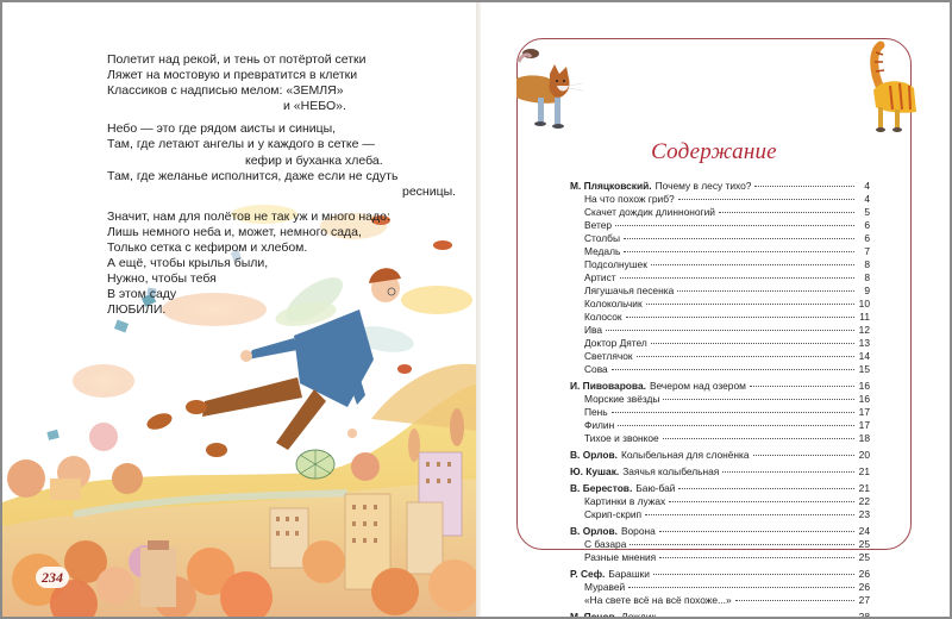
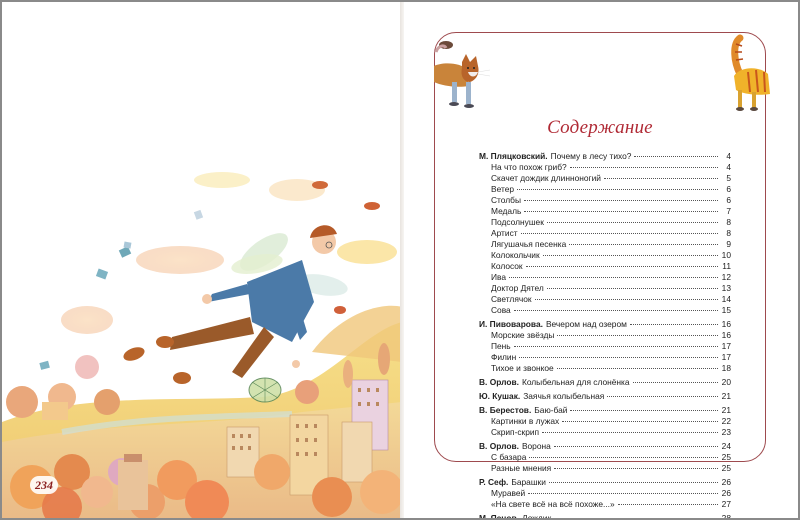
- Полетит над рекой, и тень от потёртой сетки
- Ляжет на мостовую и превратится в клетки
- Классиков с надписью мелом: «ЗЕМЛЯ»
- и «НЕБО».
- Небо — это где рядом аисты и синицы,
- Там, где летают ангелы и у каждого в сетке —
- кефир и буханка хлеба.
- Там, где желанье исполнится, даже если не сдуть
- ресницы.
- Значит, нам для полётов не так уж и много надо:
- Лишь немного неба и, может, немного сада,
- Только сетка с кефиром и хлебом.
- А ещё, чтобы крылья были,
- Нужно, чтобы тебя
- В этом саду
- ЛЮБИЛИ.
  234
  Содержание
  М. Пляцковский.
  Почему в лесу тихо?
  4
  На что похож гриб?
  4
  Скачет дождик длинноногий
  5
  Ветер
  6
  Столбы
  6
  Медаль
  7
  Подсолнушек
  8
  Артист
  8
  Лягушачья песенка
  9
  Колокольчик
  10
  Колосок
  11
  Ива
  12
  Доктор Дятел
  13
  Светлячок
  14
  Сова
  15
  И. Пивоварова.
  Вечером над озером
  16
  Морские звёзды
  16
  Пень
  17
  Филин
  17
  Тихое и звонкое
  18
  В. Орлов.
  Колыбельная для слонёнка
  20
  Ю. Кушак.
  Заячья колыбельная
  21
  В. Берестов.
  Баю-бай
  21
  Картинки в лужах
  22
  Скрип-скрип
  23
  В. Орлов.
  Ворона
  24
  С базара
  25
  Разные мнения
  25
  Р. Сеф.
  Барашки
  26
  Муравей
  26
  «На свете всё на всё похоже...»
  27
